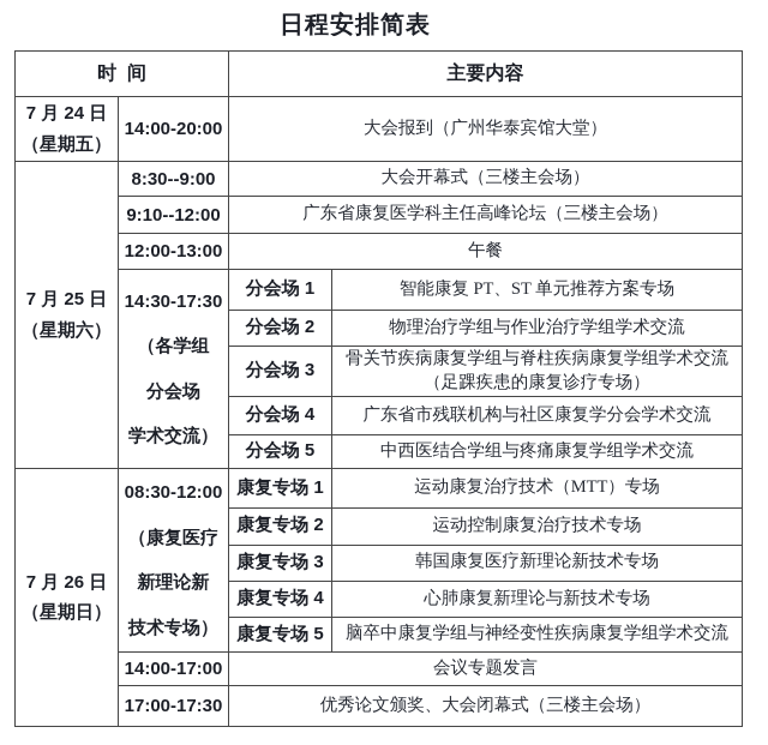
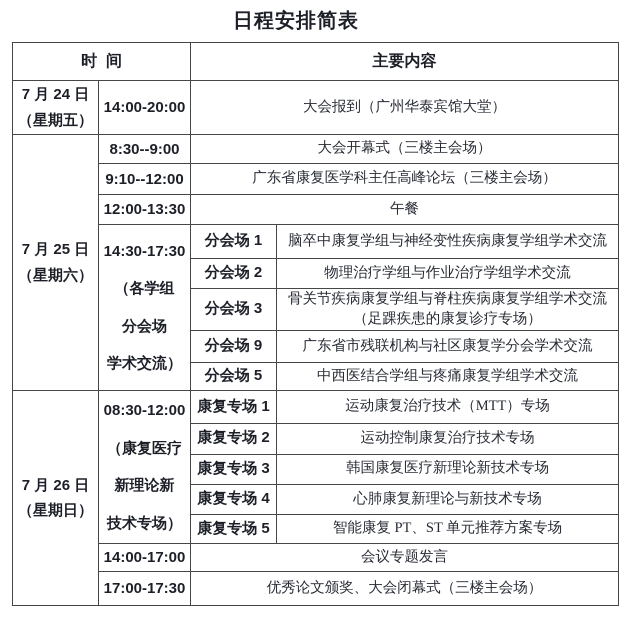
  日程安排简表
  时 间	主要内容
  7 月 24 日 （星期五）	14:00-20:00	大会报到（广州华泰宾馆大堂）
  7 月 25 日 （星期六）	8:30--9:00	大会开幕式（三楼主会场）
  9:10--12:00	广东省康复医学科主任高峰论坛（三楼主会场）
- 12:00-13:00	午餐
+ 12:00-13:30	午餐
- 14:30-17:30 （各学组 分会场 学术交流）	分会场 1	智能康复 PT、ST 单元推荐方案专场
+ 14:30-17:30 （各学组 分会场 学术交流）	分会场 1	脑卒中康复学组与神经变性疾病康复学组学术交流
  分会场 2	物理治疗学组与作业治疗学组学术交流
  分会场 3	骨关节疾病康复学组与脊柱疾病康复学组学术交流 （足踝疾患的康复诊疗专场）
- 分会场 4	广东省市残联机构与社区康复学分会学术交流
+ 分会场 9	广东省市残联机构与社区康复学分会学术交流
  分会场 5	中西医结合学组与疼痛康复学组学术交流
  7 月 26 日 （星期日）	08:30-12:00 （康复医疗 新理论新 技术专场）	康复专场 1	运动康复治疗技术（MTT）专场
  康复专场 2	运动控制康复治疗技术专场
  康复专场 3	韩国康复医疗新理论新技术专场
  康复专场 4	心肺康复新理论与新技术专场
- 康复专场 5	脑卒中康复学组与神经变性疾病康复学组学术交流
+ 康复专场 5	智能康复 PT、ST 单元推荐方案专场
  14:00-17:00	会议专题发言
  17:00-17:30	优秀论文颁奖、大会闭幕式（三楼主会场）
